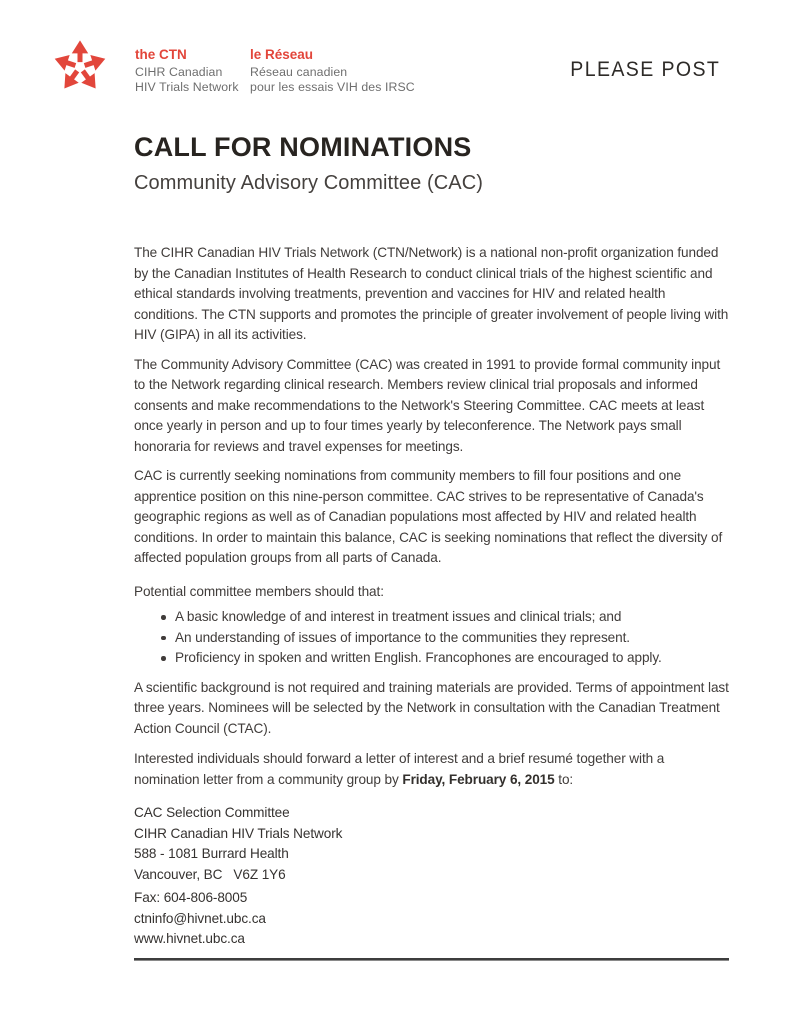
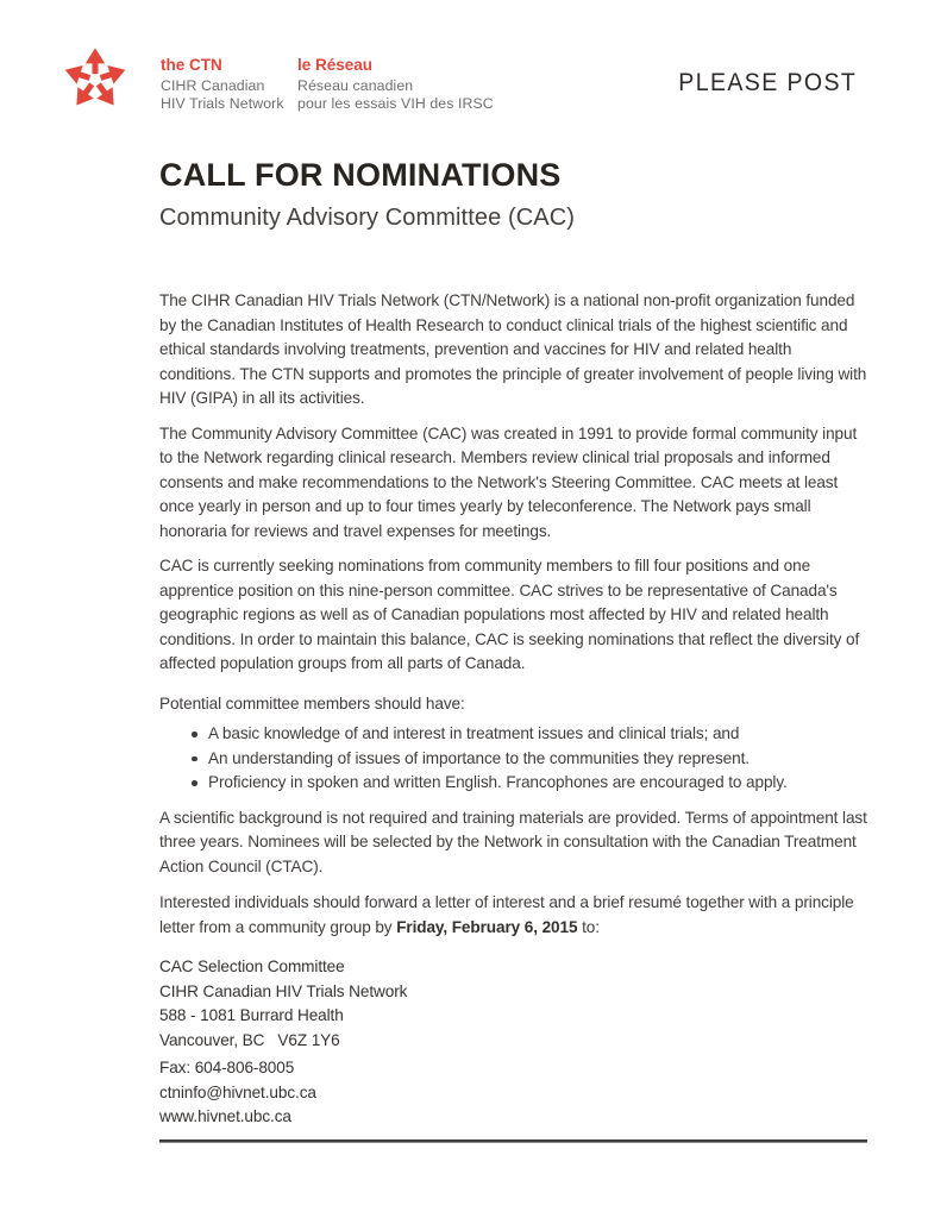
  the CTN
  CIHR Canadian
  HIV Trials Network
  le Réseau
  Réseau canadien
  pour les essais VIH des IRSC
  PLEASE POST
  CALL FOR NOMINATIONS
  Community Advisory Committee (CAC)
  The CIHR Canadian HIV Trials Network (CTN/Network) is a national non-profit organization funded by the Canadian Institutes of Health Research to conduct clinical trials of the highest scientific and ethical standards involving treatments, prevention and vaccines for HIV and related health conditions. The CTN supports and promotes the principle of greater involvement of people living with HIV (GIPA) in all its activities.
  The Community Advisory Committee (CAC) was created in 1991 to provide formal community input to the Network regarding clinical research. Members review clinical trial proposals and informed consents and make recommendations to the Network's Steering Committee. CAC meets at least once yearly in person and up to four times yearly by teleconference. The Network pays small honoraria for reviews and travel expenses for meetings.
  CAC is currently seeking nominations from community members to fill four positions and one apprentice position on this nine-person committee. CAC strives to be representative of Canada's geographic regions as well as of Canadian populations most affected by HIV and related health conditions. In order to maintain this balance, CAC is seeking nominations that reflect the diversity of affected population groups from all parts of Canada.
- Potential committee members should that:
+ Potential committee members should have:
  A basic knowledge of and interest in treatment issues and clinical trials; and
  An understanding of issues of importance to the communities they represent.
  Proficiency in spoken and written English. Francophones are encouraged to apply.
  A scientific background is not required and training materials are provided. Terms of appointment last three years. Nominees will be selected by the Network in consultation with the Canadian Treatment Action Council (CTAC).
- Interested individuals should forward a letter of interest and a brief resumé together with a nomination letter from a community group by Friday, February 6, 2015 to:
+ Interested individuals should forward a letter of interest and a brief resumé together with a principle letter from a community group by Friday, February 6, 2015 to:
  CAC Selection Committee
  CIHR Canadian HIV Trials Network
  588 - 1081 Burrard Health
  Vancouver, BC V6Z 1Y6
  Fax: 604-806-8005
  ctninfo@hivnet.ubc.ca
  www.hivnet.ubc.ca
